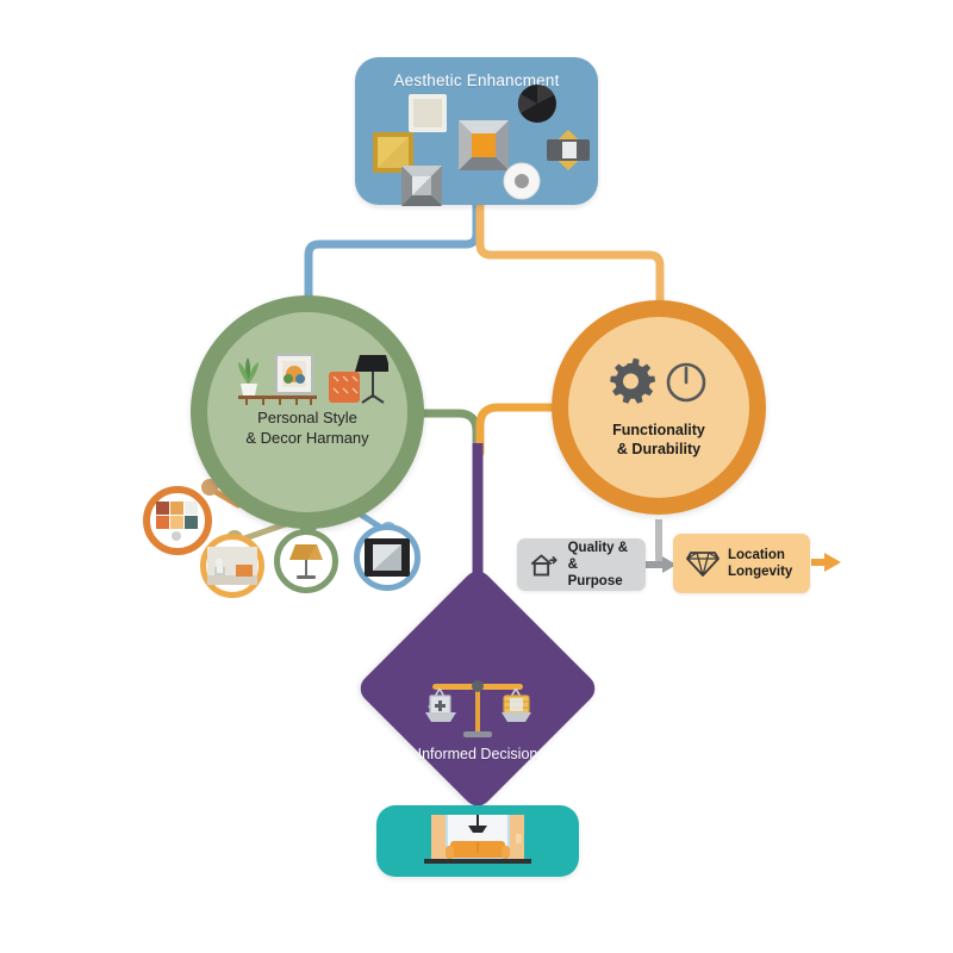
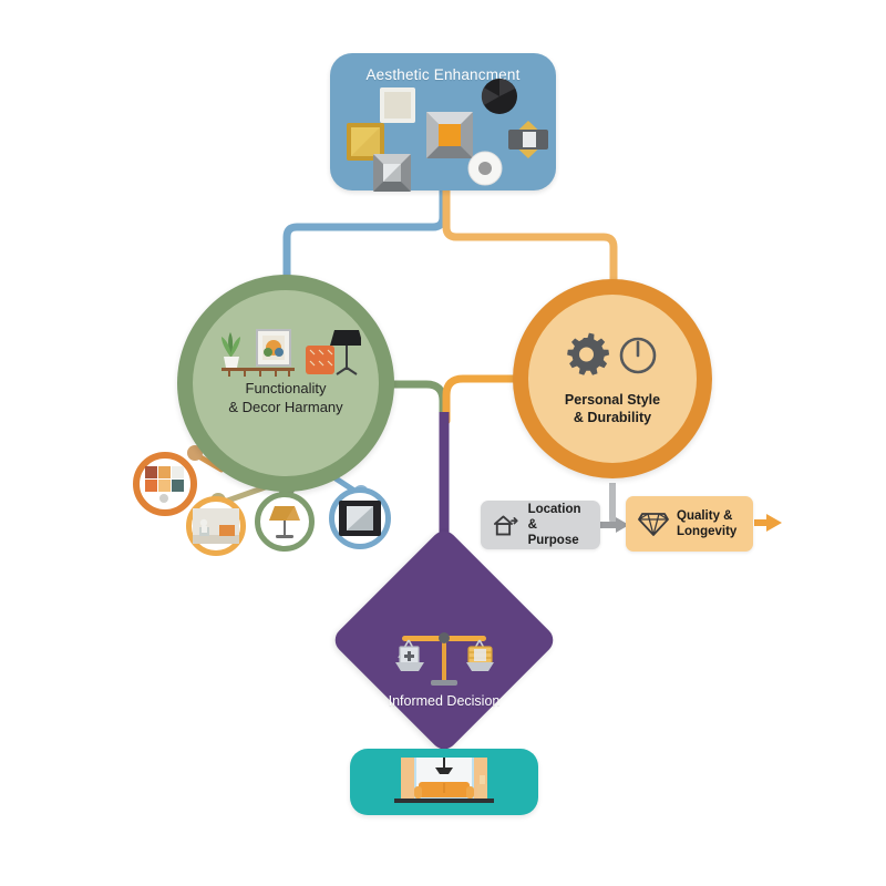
  Aesthetic Enhancment
- Personal Style
+ Functionality
  & Decor Harmany
- Functionality
+ Personal Style
  & Durability
- Quality &
+ Location
  & Purpose
- Location
+ Quality &
  Longevity
  Informed Decision
